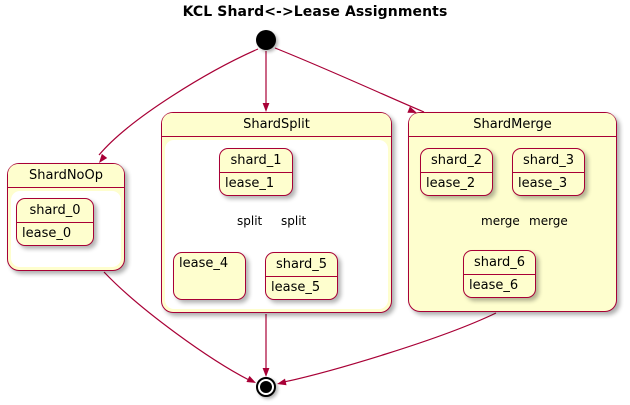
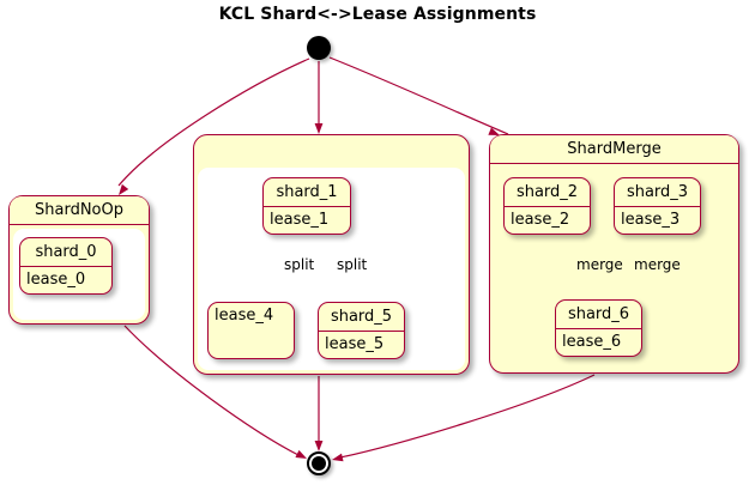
  KCL Shard<->Lease Assignments
  ShardNoOp
- ShardSplit
  ShardMerge
  shard_0
  lease_0
  shard_1
  lease_1
  lease_4
  shard_5
  lease_5
  shard_2
  lease_2
  shard_3
  lease_3
  shard_6
  lease_6
  split
  split
  merge
  merge
